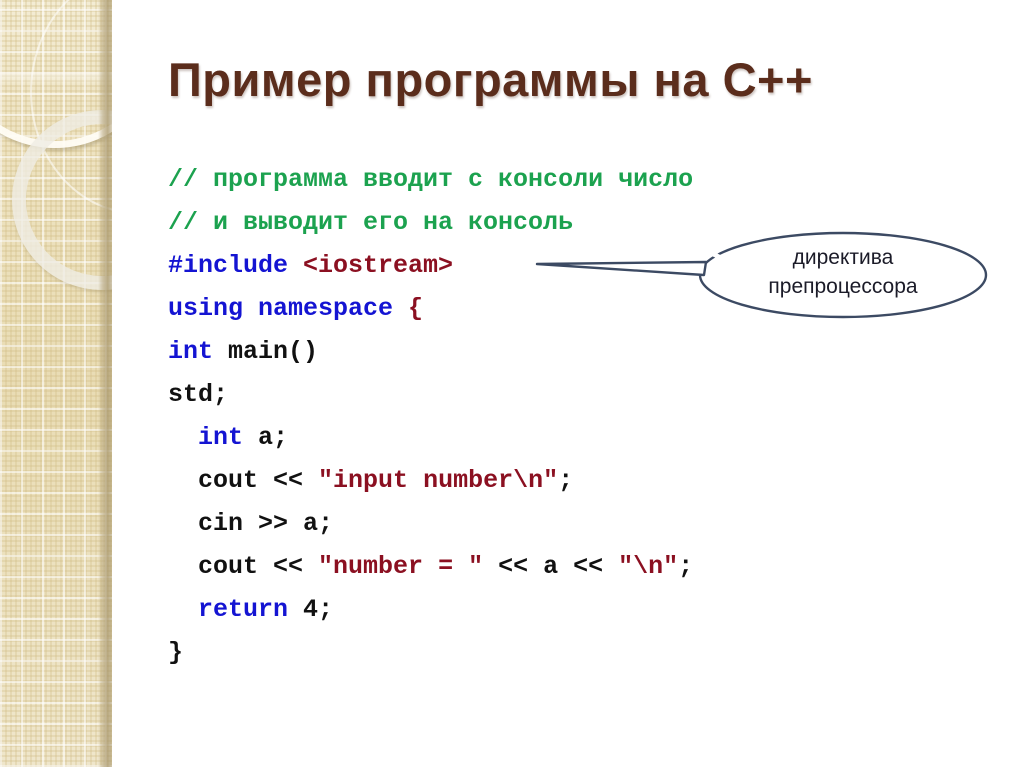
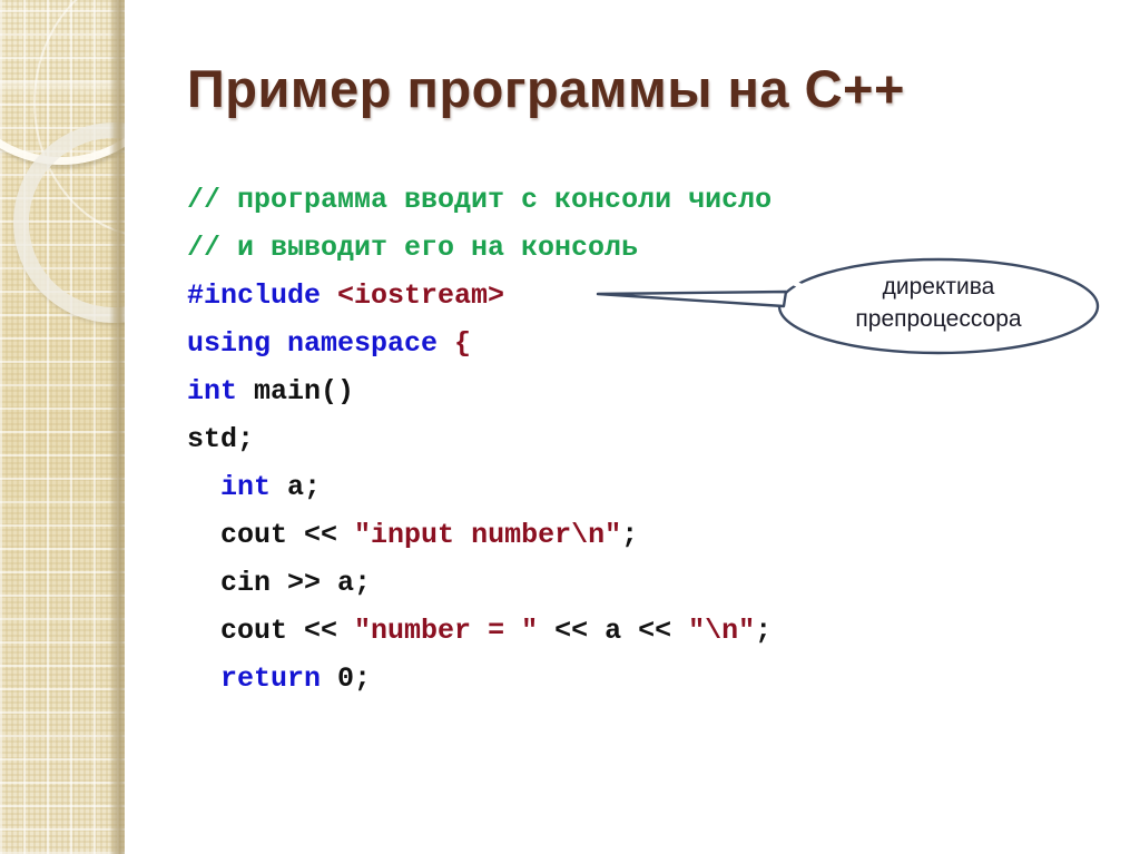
  Пример программы на C++
  // программа вводит с консоли число
  // и выводит его на консоль
  #include <iostream>
  using namespace {
  int main()
  std;
  int a;
  cout << "input number\n";
  cin >> a;
  cout << "number = " << a << "\n";
- return 4;
+ return 0;
- }
  директива
  препроцессора
